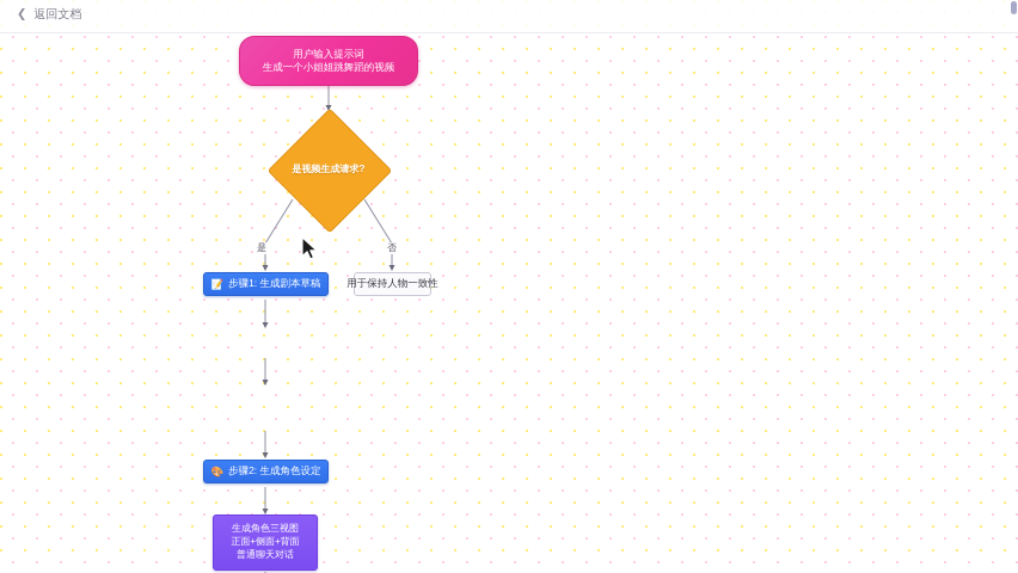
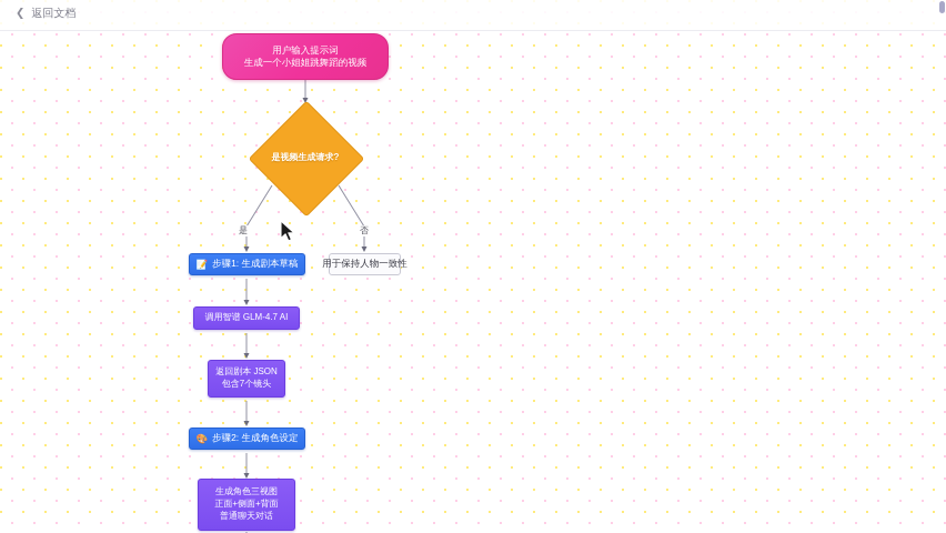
  用户输入提示词
  生成一个小姐姐跳舞蹈的视频
  是视频生成请求?
  是
  否
  📝
  步骤1: 生成剧本草稿
  用于保持人物一致性
+ 调用智谱 GLM-4.7 AI
+ 返回剧本 JSON
+ 包含7个镜头
  🎨
  步骤2: 生成角色设定
  生成角色三视图
  正面+侧面+背面
  普通聊天对话
  ❮
  返回文档
